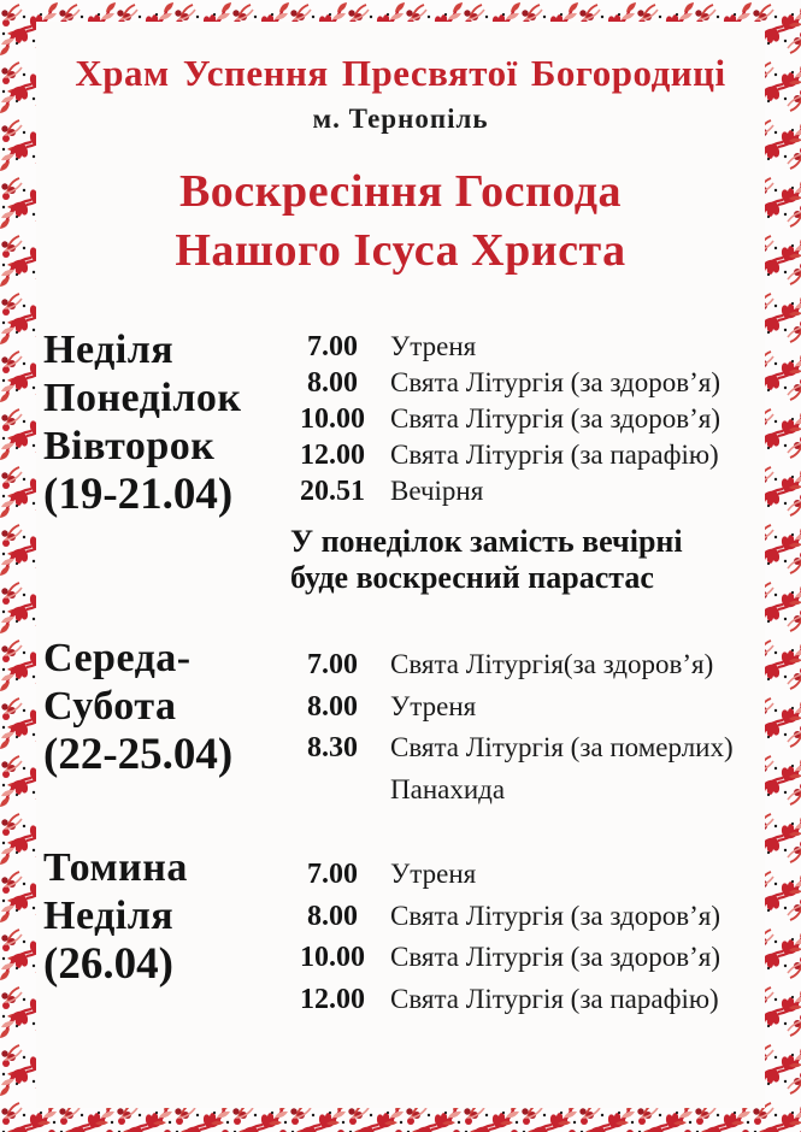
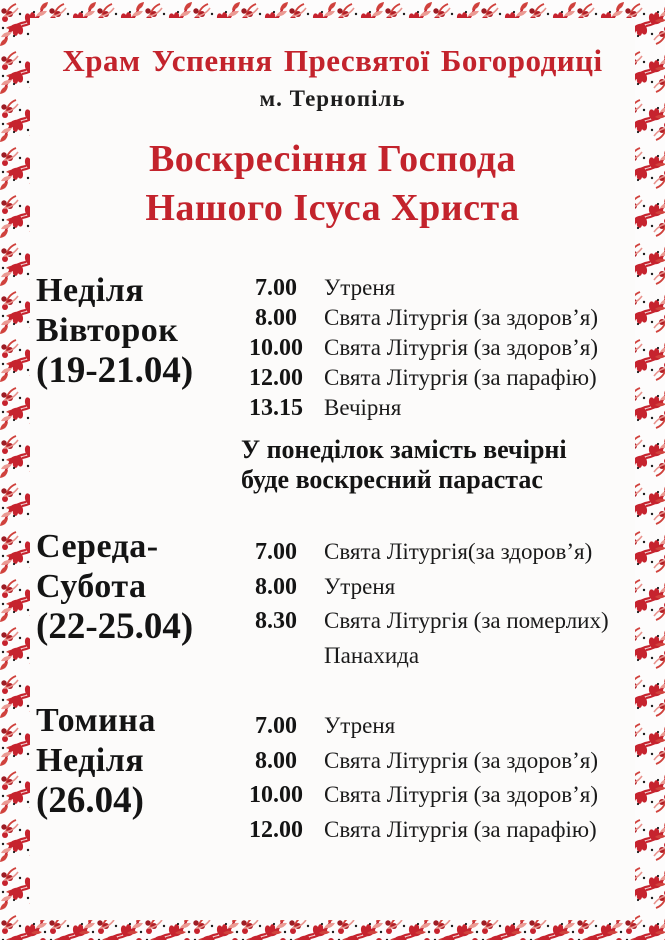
  Храм Успення Пресвятої Богородиці
  м. Тернопіль
  Воскресіння Господа
  Нашого Ісуса Христа
  Неділя
- Понеділок
  Вівторок
  (19-21.04)
  7.00
  Утреня
  8.00
  Свята Літургія (за здоров’я)
  10.00
  Свята Літургія (за здоров’я)
  12.00
  Свята Літургія (за парафію)
- 20.51
+ 13.15
  Вечірня
  У понеділок замість вечірні
  буде воскресний парастас
  Середа-
  Субота
  (22-25.04)
  7.00
  Свята Літургія(за здоров’я)
  8.00
  Утреня
  8.30
  Свята Літургія (за померлих)
  Панахида
  Томина
  Неділя
  (26.04)
  7.00
  Утреня
  8.00
  Свята Літургія (за здоров’я)
  10.00
  Свята Літургія (за здоров’я)
  12.00
  Свята Літургія (за парафію)
